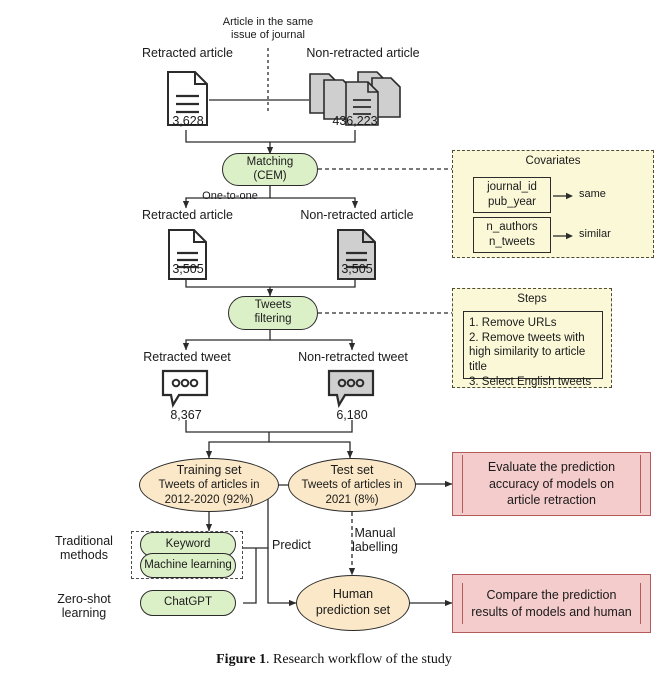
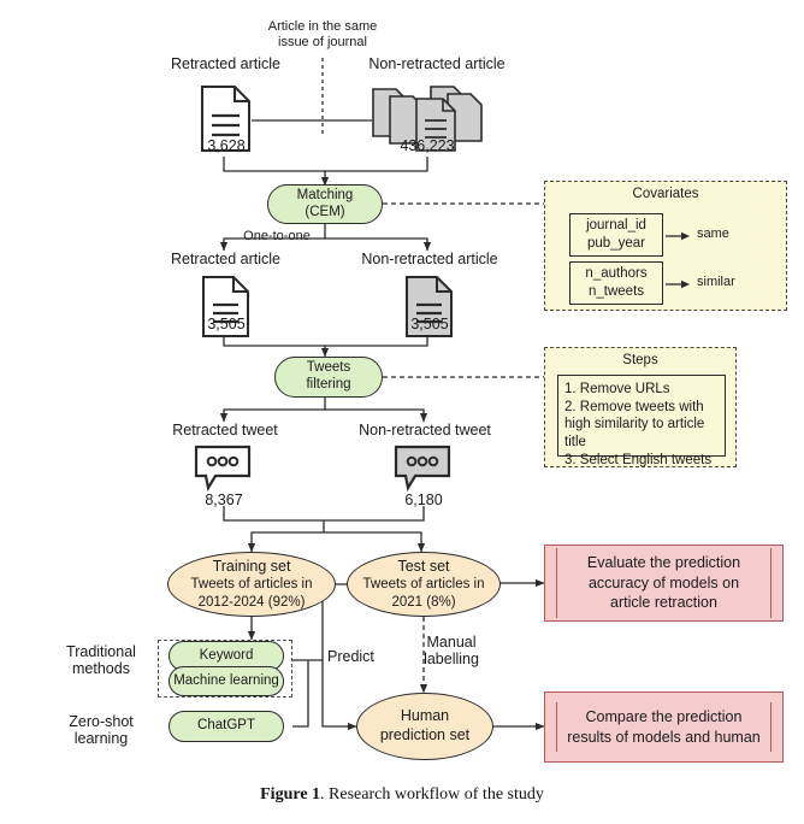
  Article in the same
  issue of journal
  Retracted article
  Non-retracted article
  3,628
  436,223
  Matching
  (CEM)
  One-to-one
  Covariates
  journal_id
  pub_year
  same
  n_authors
  n_tweets
  similar
  Retracted article
  Non-retracted article
  3,505
  3,505
  Tweets
  filtering
  Steps
  1. Remove URLs
  2. Remove tweets with high similarity to article title
  3. Select English tweets
  Retracted tweet
  Non-retracted tweet
  8,367
  6,180
  Training set
  Tweets of articles in
- 2012-2020 (92%)
+ 2012-2024 (92%)
  Test set
  Tweets of articles in
  2021 (8%)
  Evaluate the prediction accuracy of models on article retraction
  Compare the prediction results of models and human
  Traditional
  methods
  Zero-shot
  learning
  Keyword
  Machine learning
  ChatGPT
  Predict
  Manual
  labelling
  Human
  prediction set
  Figure 1. Research workflow of the study
